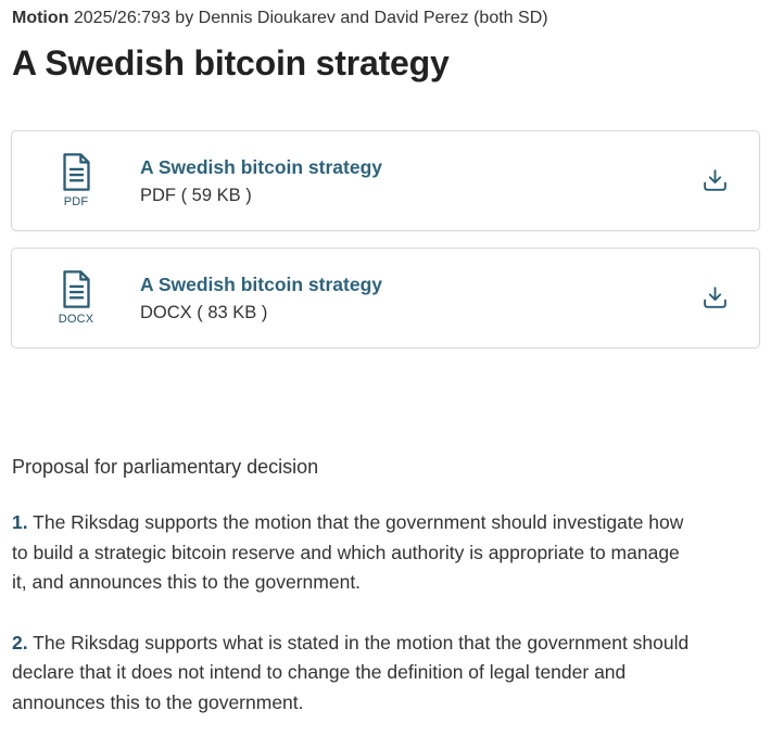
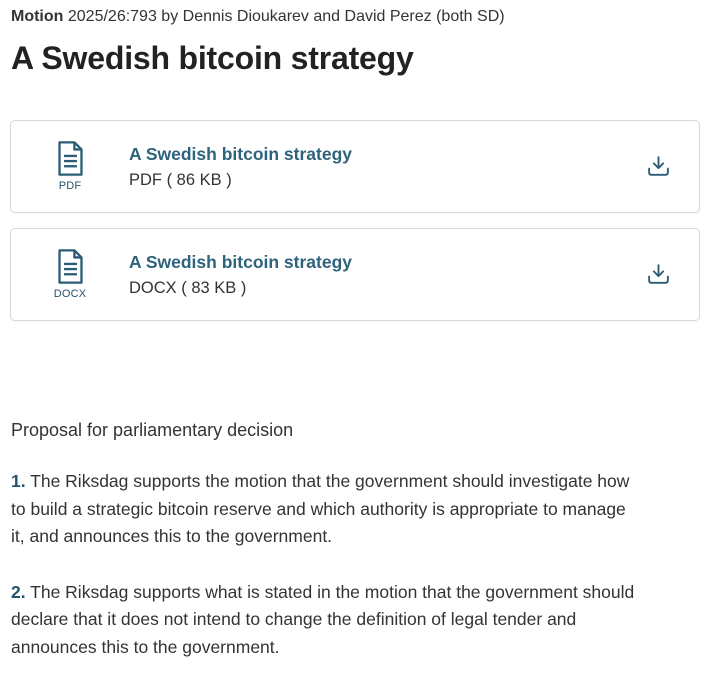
  Motion 2025/26:793 by Dennis Dioukarev and David Perez (both SD)
  A Swedish bitcoin strategy
  PDF
  A Swedish bitcoin strategy
- PDF ( 59 KB )
+ PDF ( 86 KB )
  DOCX
  A Swedish bitcoin strategy
  DOCX ( 83 KB )
  Proposal for parliamentary decision
  1. The Riksdag supports the motion that the government should investigate how
  to build a strategic bitcoin reserve and which authority is appropriate to manage
  it, and announces this to the government.
  2. The Riksdag supports what is stated in the motion that the government should
  declare that it does not intend to change the definition of legal tender and
  announces this to the government.
